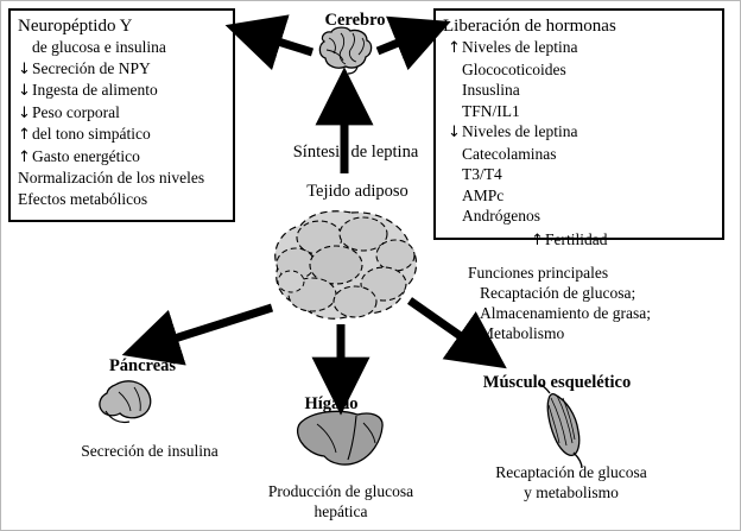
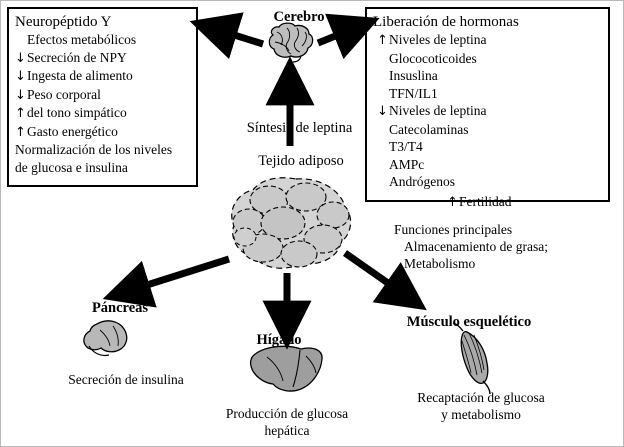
  Neuropéptido Y
- de glucosa e insulina
+ Efectos metabólicos
  ↓Secreción de NPY
  ↓Ingesta de alimento
  ↓Peso corporal
  ↑del tono simpático
  ↑Gasto energético
  Normalización de los niveles
- Efectos metabólicos
+ de glucosa e insulina
  Liberación de hormonas
  ↑Niveles de leptina
  Glococoticoides
  Insuslina
  TFN/IL1
  ↓Niveles de leptina
  Catecolaminas
  T3/T4
  AMPc
  Andrógenos
  ↑Fertilidad
  Cerebro
  Síntesi de leptina
  Tejido adiposo
  Páncreas
  Hígado
  Músculo esquelético
  Secreción de insulina
  Producción de glucosa
  hepática
  Recaptación de glucosa
  y metabolismo
  Funciones principales
- Recaptación de glucosa;
  Almacenamiento de grasa;
  Metabolismo
